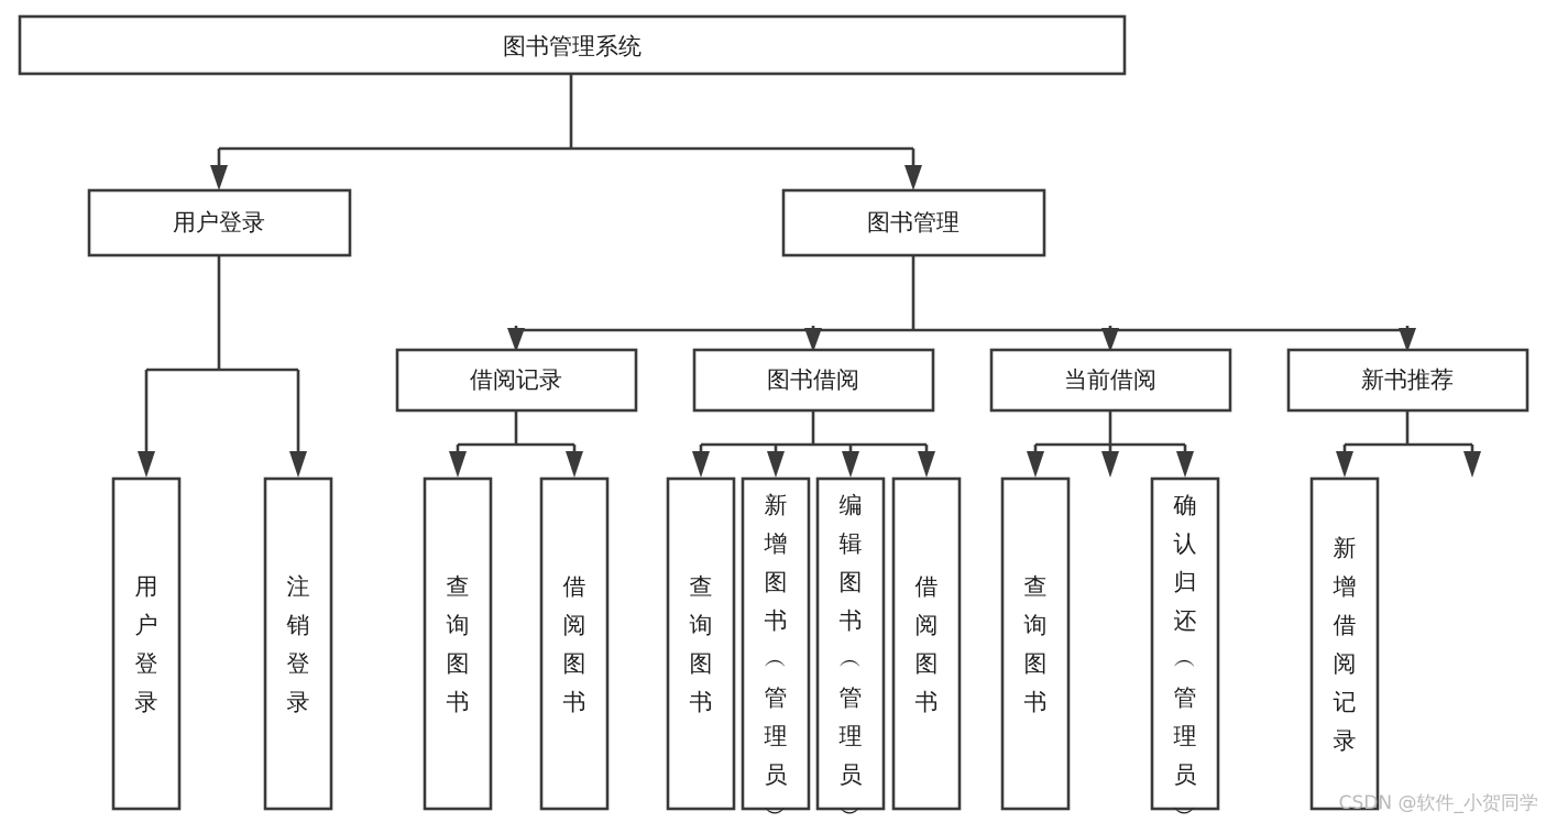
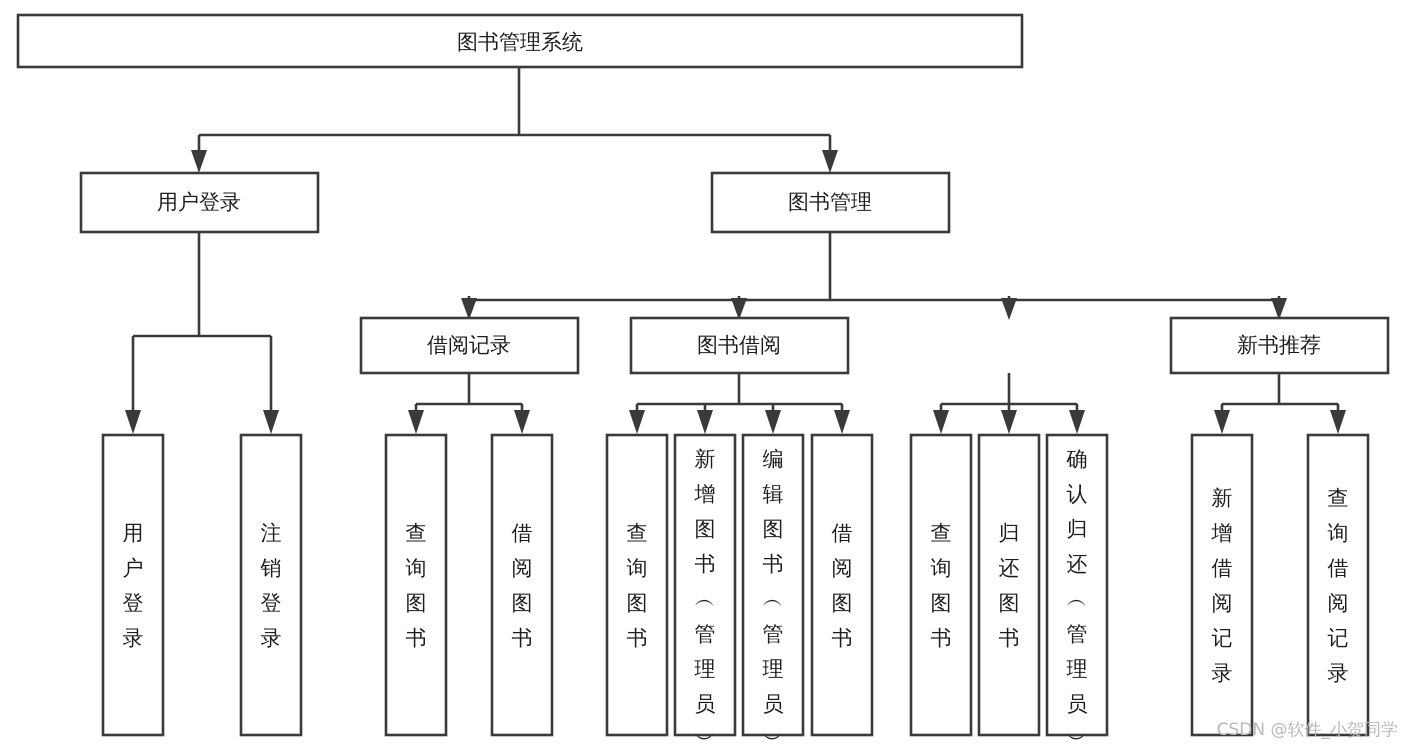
  图书管理系统
  用户登录
  图书管理
  借阅记录
  图书借阅
- 当前借阅
  新书推荐
  用户登录
  注销登录
  查询图书
  借阅图书
  查询图书
  新增图书 ︵ 管理员 ︶
  编辑图书 ︵ 管理员 ︶
  借阅图书
  查询图书
+ 归还图书
  确认归还 ︵ 管理员 ︶
  新增借阅记录
+ 查询借阅记录
  CSDN @软件_小贺同学
